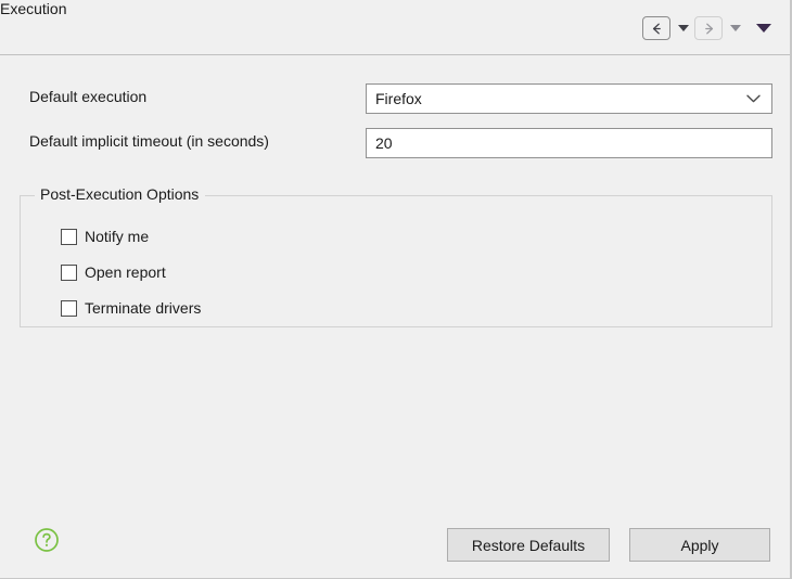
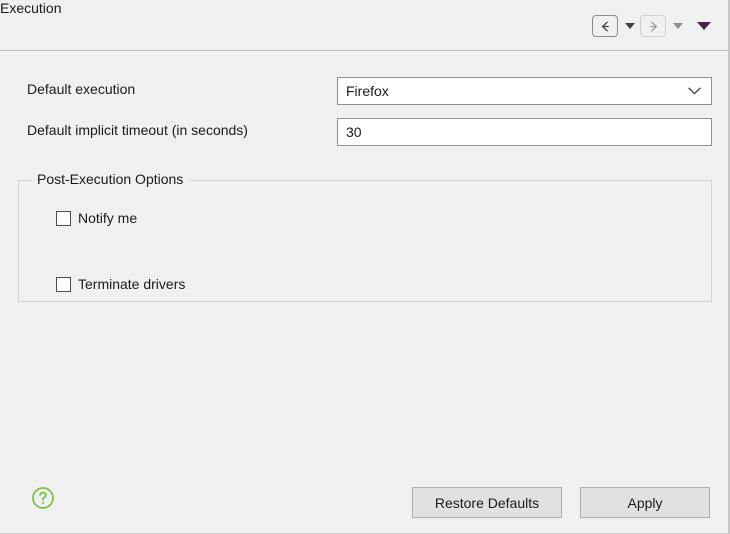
  Execution
  Default execution
  Firefox
  Default implicit timeout (in seconds)
- 20
+ 30
  Post-Execution Options
  Notify me
- Open report
  Terminate drivers
  Restore Defaults
  Apply
